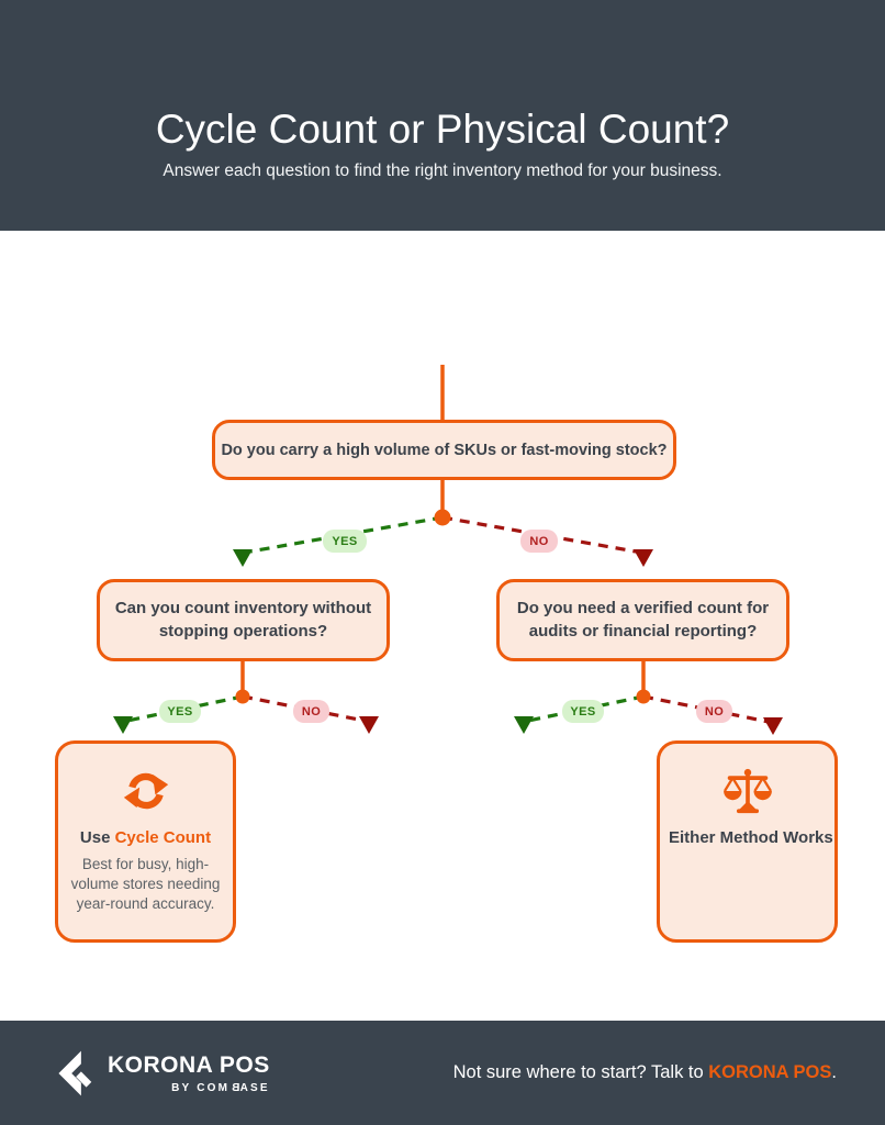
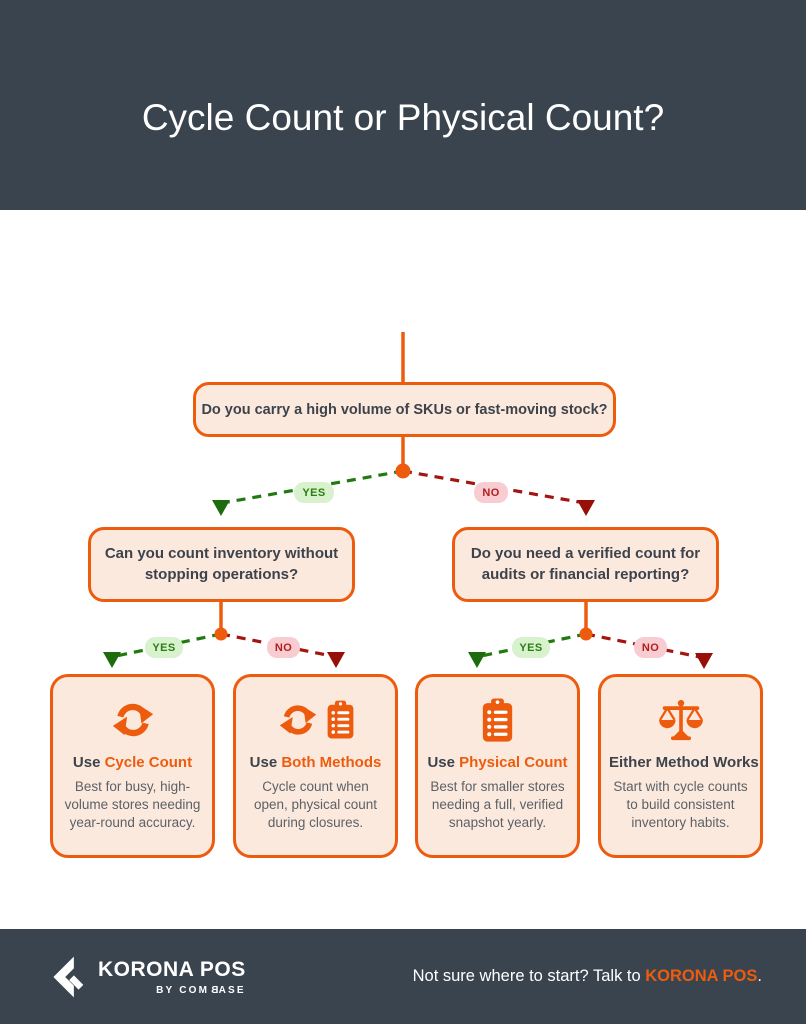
  Cycle Count or Physical Count?
- Answer each question to find the right inventory method for your business.
  Do you carry a high volume of SKUs or fast-moving stock?
  Can you count inventory without stopping operations?
  Do you need a verified count for audits or financial reporting?
  YES
  NO
  YES
  NO
  YES
  NO
  Use Cycle Count
  Best for busy, high-volume stores needing year-round accuracy.
+ Use Both Methods
+ Cycle count when open, physical count during closures.
+ Use Physical Count
+ Best for smaller stores needing a full, verified snapshot yearly.
  Either Method Works
+ Start with cycle counts to build consistent inventory habits.
  KORONA POS
  Not sure where to start? Talk to KORONA POS.
